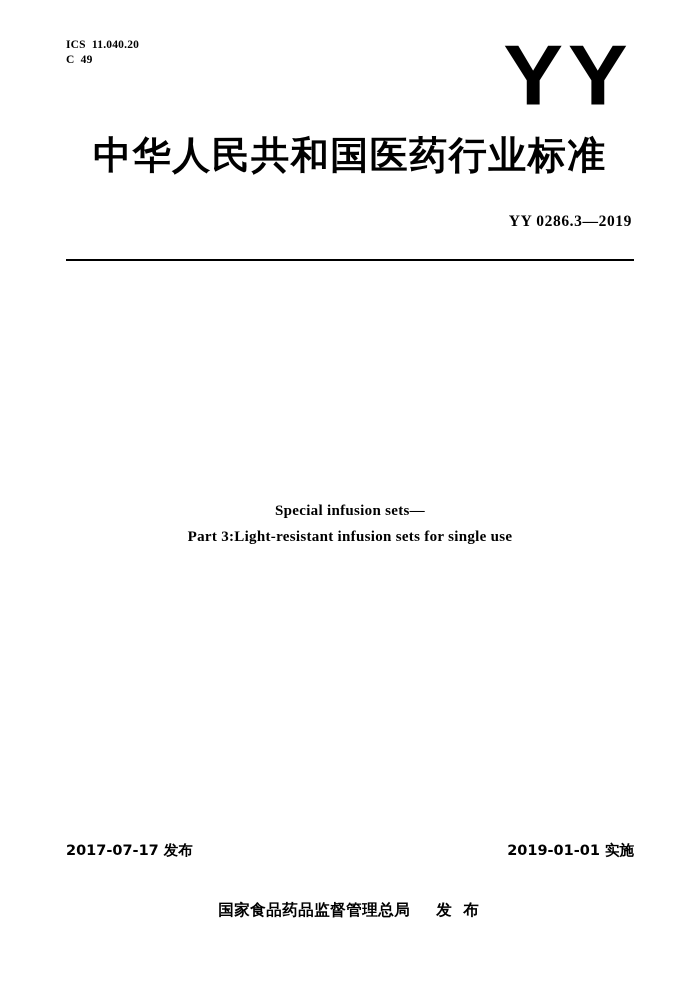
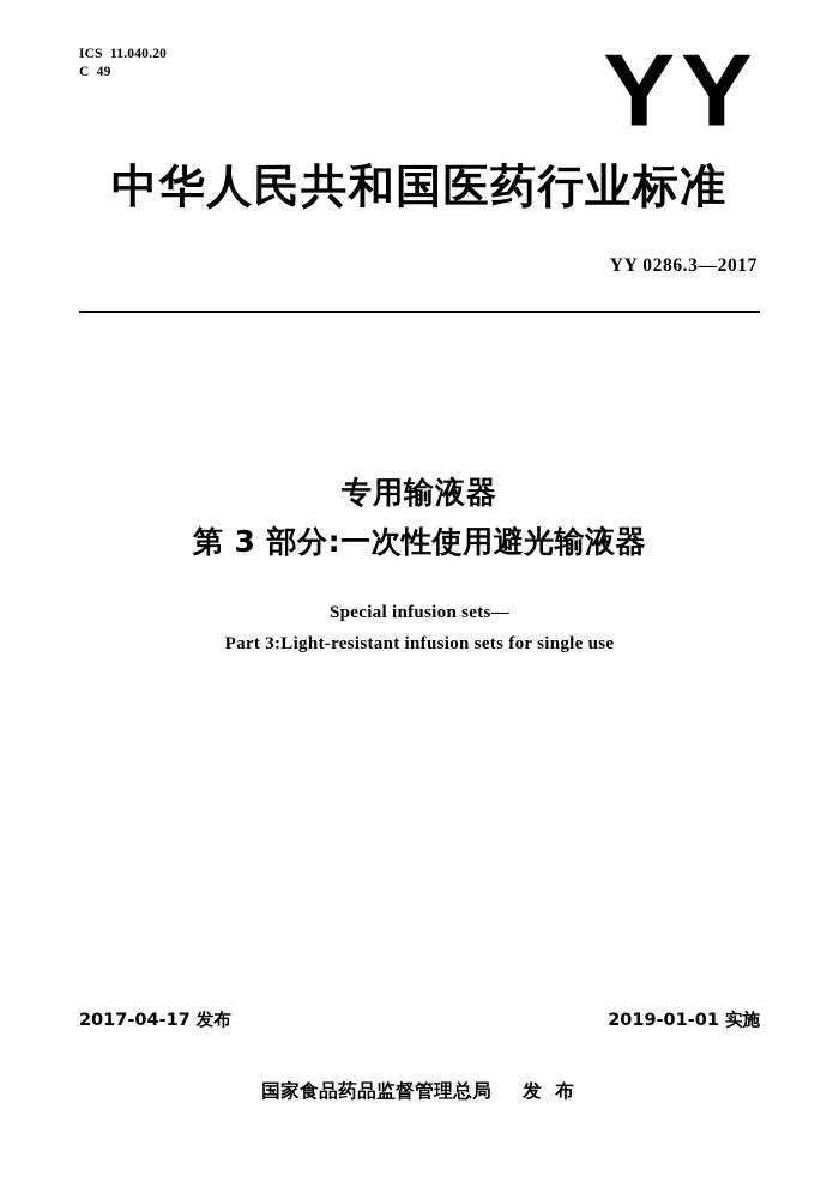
  ICS 11.040.20
  C 49
  YY
  中华人民共和国医药行业标准
- YY 0286.3—2019
+ YY 0286.3—2017
+ 专用输液器
+ 第 3 部分:一次性使用避光输液器
  Special infusion sets—
  Part 3:Light-resistant infusion sets for single use
- 2017-07-17 发布
+ 2017-04-17 发布
  2019-01-01 实施
  国家食品药品监督管理总局 发 布
